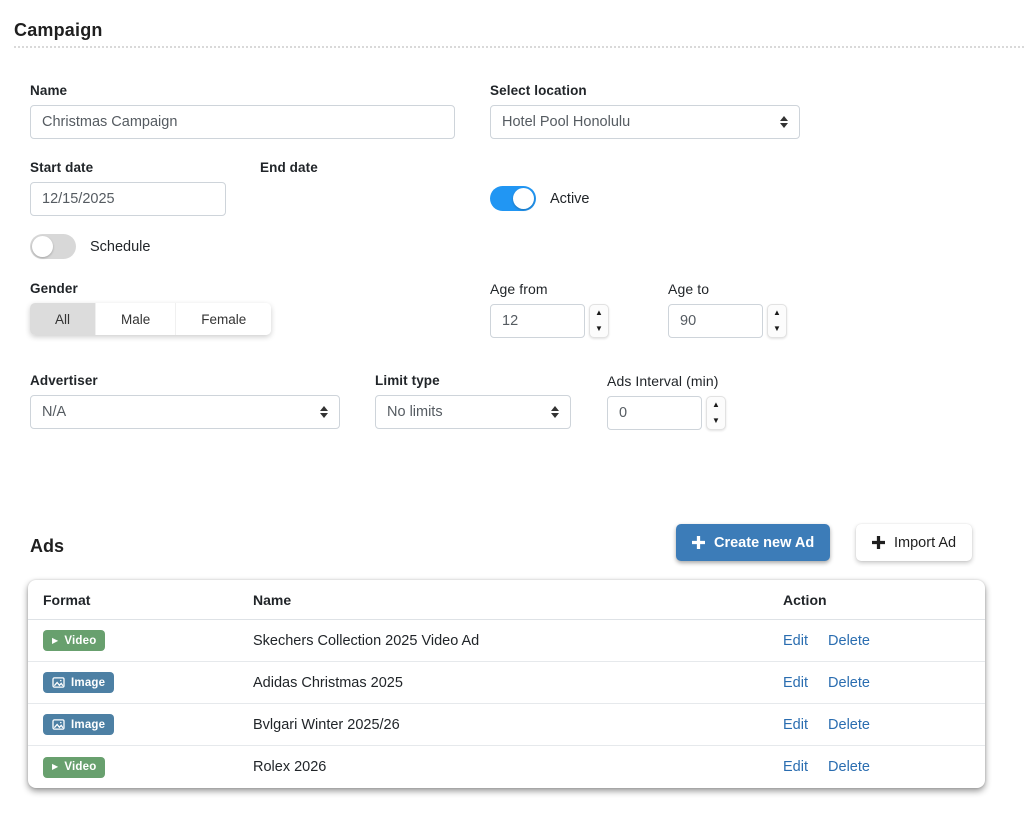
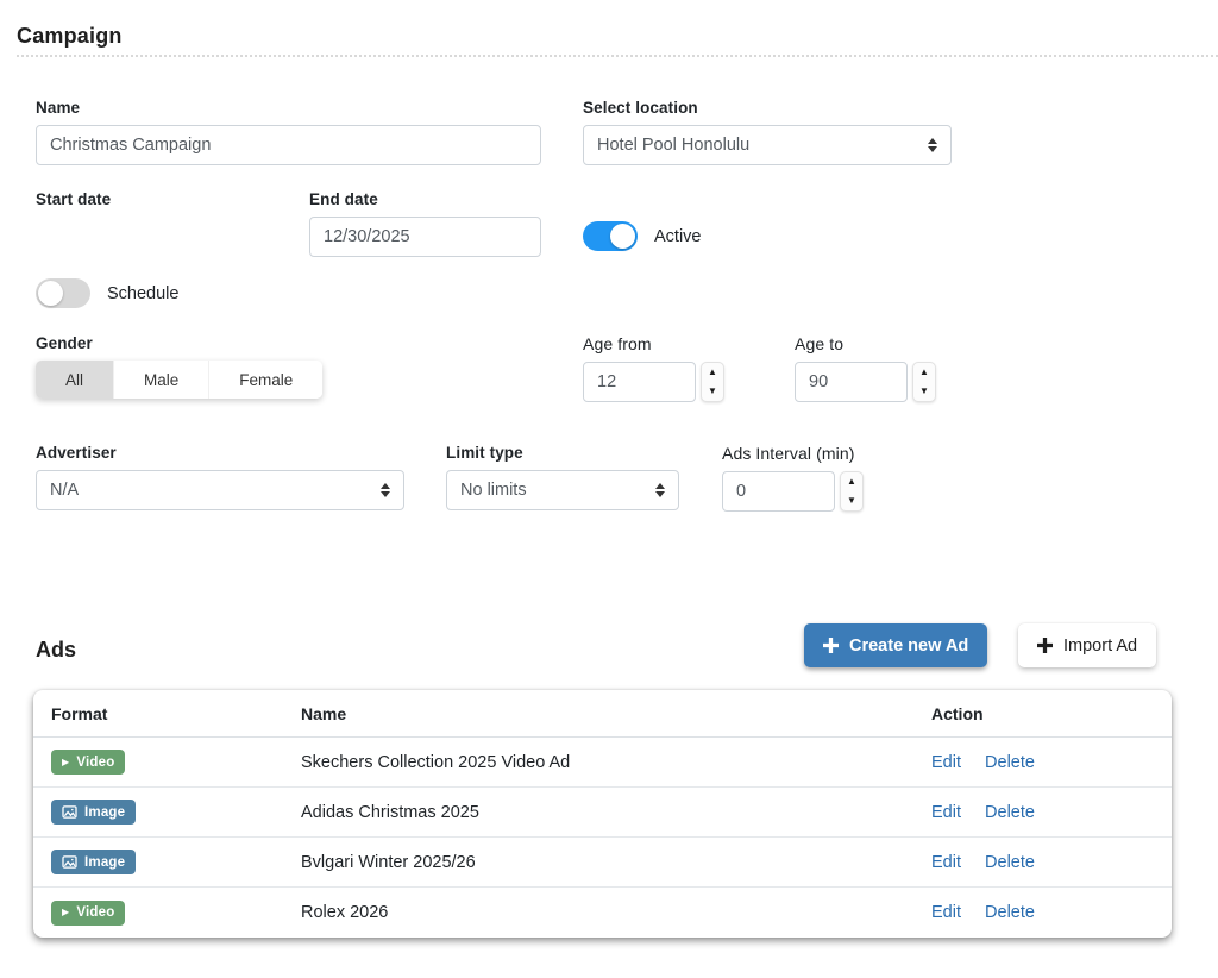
  Campaign
  Name
  Christmas Campaign
  Select location
  Hotel Pool Honolulu
  Start date
- 12/15/2025
  End date
+ 12/30/2025
  Active
  Schedule
  Gender
  All
  Male
  Female
  Age from
  12
  ▲
  ▼
  Age to
  90
  ▲
  ▼
  Advertiser
  N/A
  Limit type
  No limits
  Ads Interval (min)
  0
  ▲
  ▼
  Ads
  Create new Ad
  Import Ad
  Format
  Name
  Action
  ▶
  Video
  Skechers Collection 2025 Video Ad
  Edit Delete
  Image
  Adidas Christmas 2025
  Edit Delete
  Image
  Bvlgari Winter 2025/26
  Edit Delete
  ▶
  Video
  Rolex 2026
  Edit Delete
